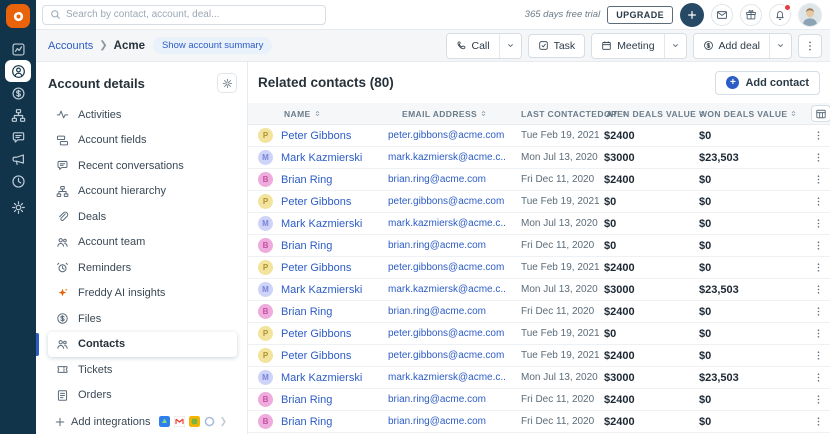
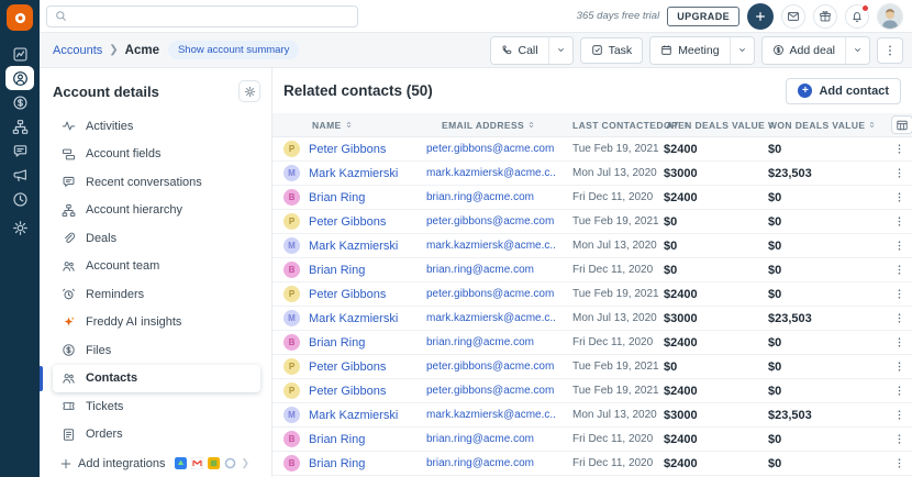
- Search by contact, account, deal...
  365 days free trial
  UPGRADE
  Accounts
  ❯
  Acme
  Show account summary
  Call
  Task
  Meeting
  Add deal
  Account details
  Activities
  Account fields
  Recent conversations
  Account hierarchy
  Deals
  Account team
  Reminders
  Freddy AI insights
  Files
  Contacts
  Tickets
  Orders
  Add integrations
  ❯
- Related contacts (80)
+ Related contacts (50)
  +
  Add contact
  NAME
  EMAIL ADDRESS
  LAST CONTACTED AT
  OPEN DEALS VALUE
  WON DEALS VALUE
  P
  Peter Gibbons
  peter.gibbons@acme.com
  Tue Feb 19, 2021
  $2400
  $0
  M
  Mark Kazmierski
  mark.kazmiersk@acme.c..
  Mon Jul 13, 2020
  $3000
  $23,503
  B
  Brian Ring
  brian.ring@acme.com
  Fri Dec 11, 2020
  $2400
  $0
  P
  Peter Gibbons
  peter.gibbons@acme.com
  Tue Feb 19, 2021
  $0
  $0
  M
  Mark Kazmierski
  mark.kazmiersk@acme.c..
  Mon Jul 13, 2020
  $0
  $0
  B
  Brian Ring
  brian.ring@acme.com
  Fri Dec 11, 2020
  $0
  $0
  P
  Peter Gibbons
  peter.gibbons@acme.com
  Tue Feb 19, 2021
  $2400
  $0
  M
  Mark Kazmierski
  mark.kazmiersk@acme.c..
  Mon Jul 13, 2020
  $3000
  $23,503
  B
  Brian Ring
  brian.ring@acme.com
  Fri Dec 11, 2020
  $2400
  $0
  P
  Peter Gibbons
  peter.gibbons@acme.com
  Tue Feb 19, 2021
  $0
  $0
  P
  Peter Gibbons
  peter.gibbons@acme.com
  Tue Feb 19, 2021
  $2400
  $0
  M
  Mark Kazmierski
  mark.kazmiersk@acme.c..
  Mon Jul 13, 2020
  $3000
  $23,503
  B
  Brian Ring
  brian.ring@acme.com
  Fri Dec 11, 2020
  $2400
  $0
  B
  Brian Ring
  brian.ring@acme.com
  Fri Dec 11, 2020
  $2400
  $0
